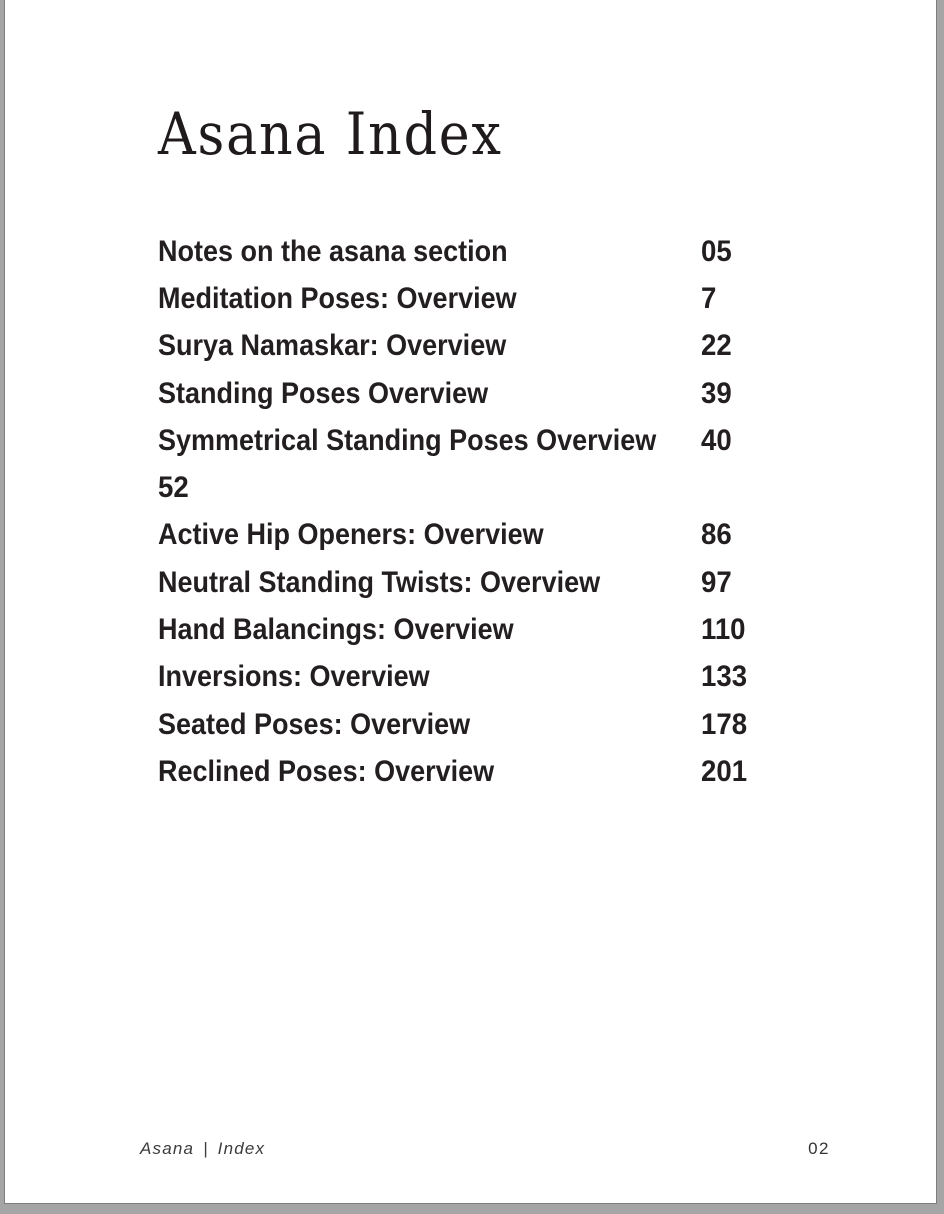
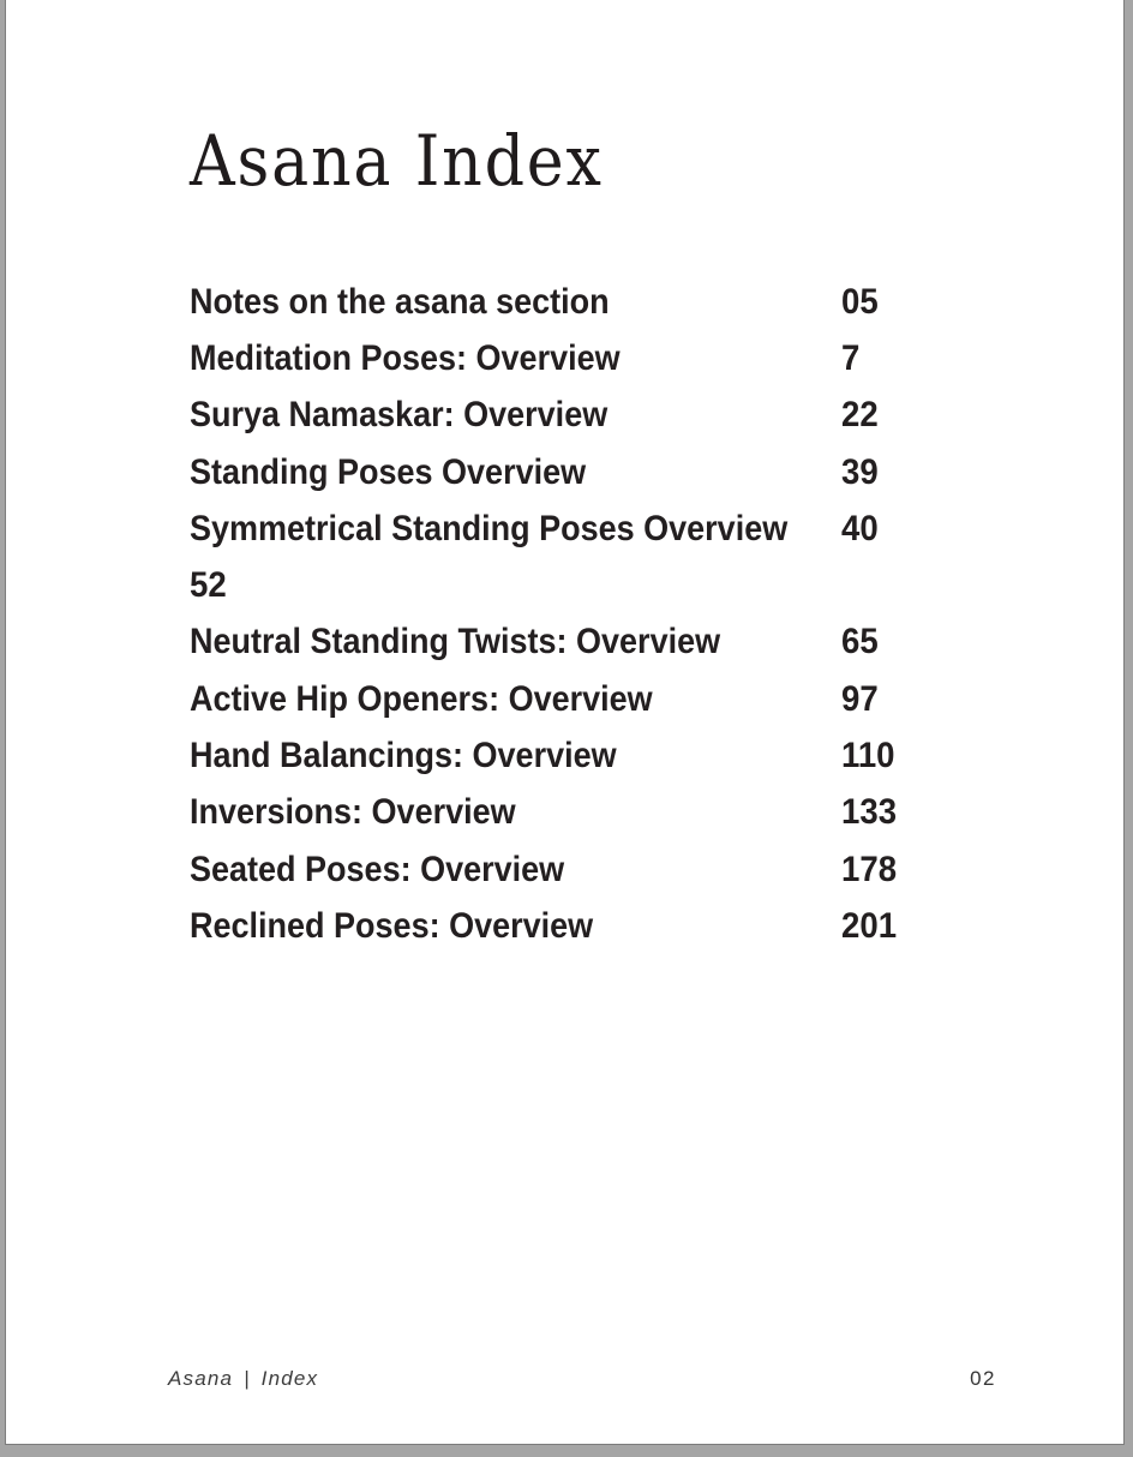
  Asana Index
  Notes on the asana section
  05
  Meditation Poses: Overview
  7
  Surya Namaskar: Overview
  22
  Standing Poses Overview
  39
  Symmetrical Standing Poses Overview
  40
  52
- Active Hip Openers: Overview
+ Neutral Standing Twists: Overview
- 86
+ 65
- Neutral Standing Twists: Overview
+ Active Hip Openers: Overview
  97
  Hand Balancings: Overview
  110
  Inversions: Overview
  133
  Seated Poses: Overview
  178
  Reclined Poses: Overview
  201
  Asana | Index
  02
